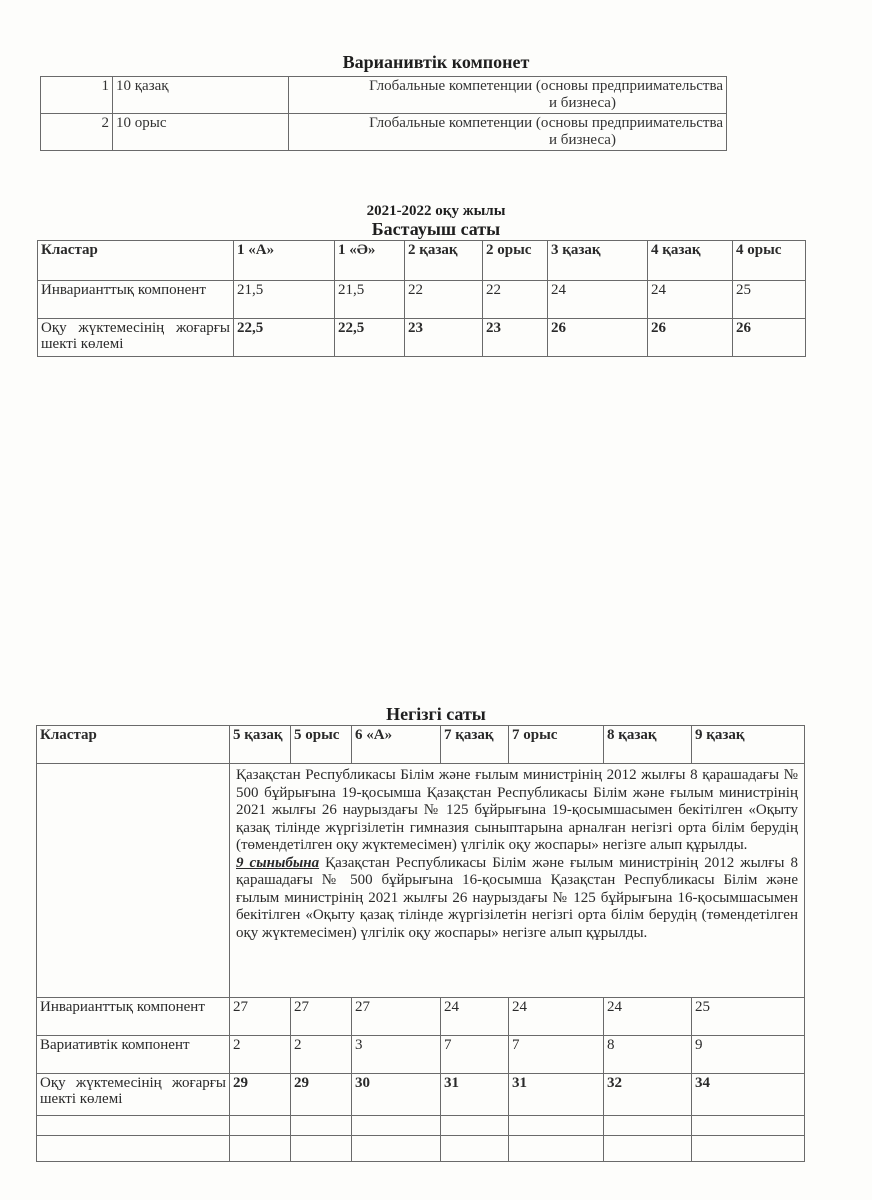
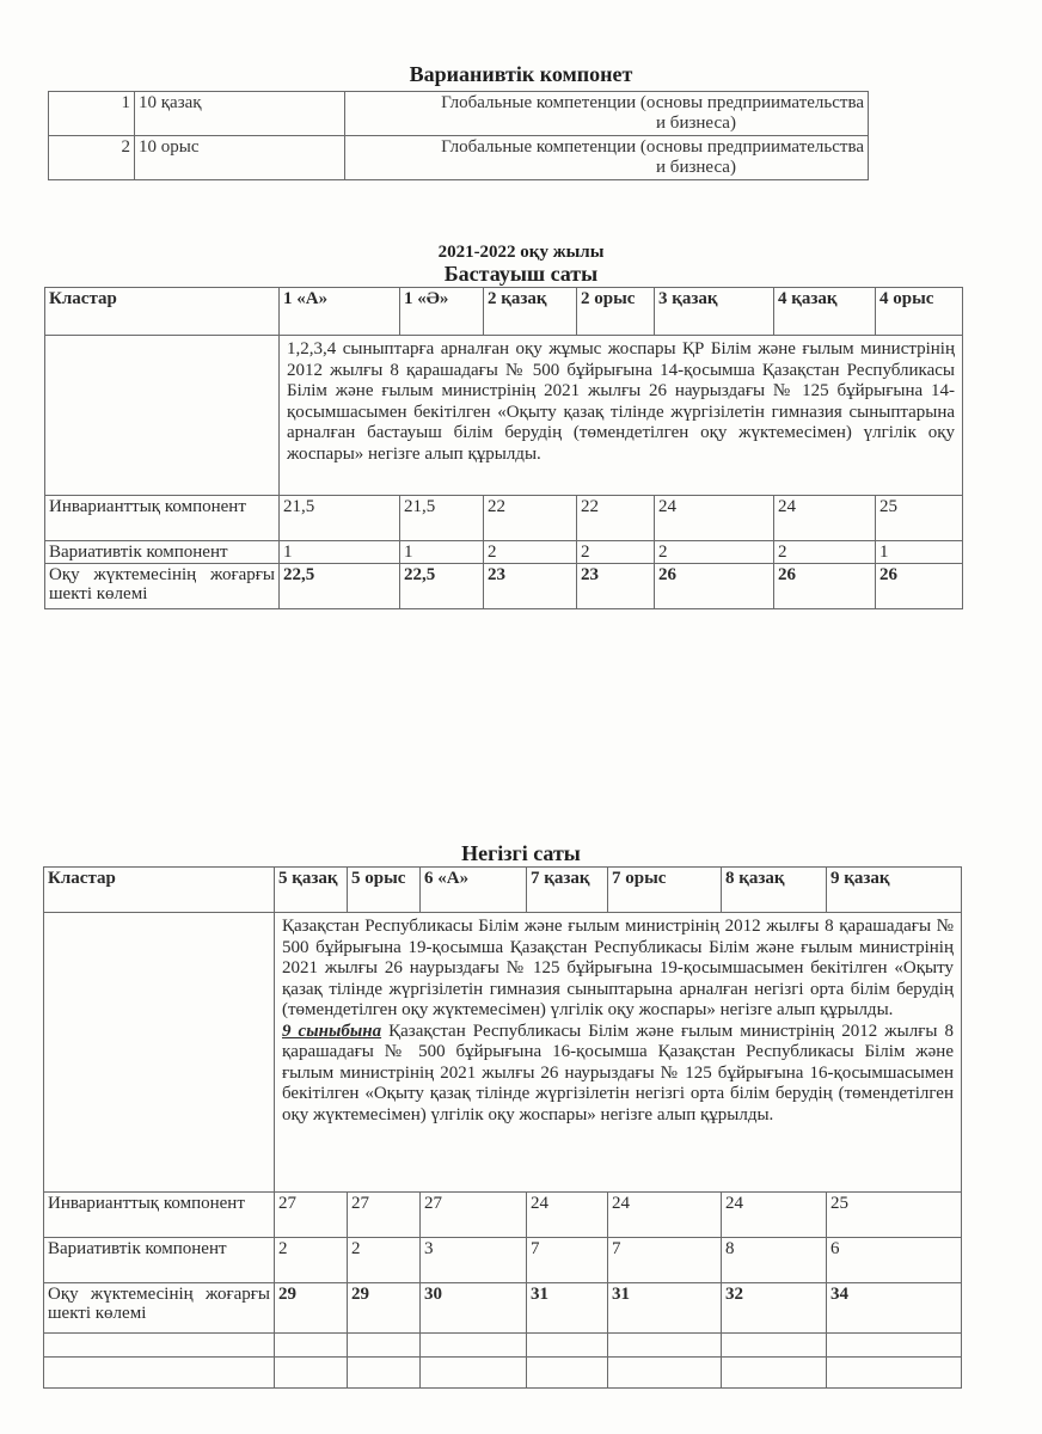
  Варианивтік компонет
  1	10 қазақ	Глобальные компетенции (основы предприимательства и бизнеса)
  2	10 орыс	Глобальные компетенции (основы предприимательства и бизнеса)
  2021-2022 оқу жылы
  Бастауыш саты
  Кластар	1 «А»	1 «Ә»	2 қазақ	2 орыс	3 қазақ	4 қазақ	4 орыс
+ 	1,2,3,4 сыныптарға арналған оқу жұмыс жоспары ҚР Білім және ғылым министрінің 2012 жылғы 8 қарашадағы № 500 бұйрығына 14-қосымша Қазақстан Республикасы Білім және ғылым министрінің 2021 жылғы 26 наурыздағы № 125 бұйрығына 14-қосымшасымен бекітілген «Оқыту қазақ тілінде жүргізілетін гимназия сыныптарына арналған бастауыш білім берудің (төмендетілген оқу жүктемесімен) үлгілік оқу жоспары» негізге алып құрылды.
  Инварианттық компонент	21,5	21,5	22	22	24	24	25
+ Вариативтік компонент	1	1	2	2	2	2	1
  Оқу жүктемесінің жоғарғы шекті көлемі	22,5	22,5	23	23	26	26	26
  Негізгі саты
  Кластар	5 қазақ	5 орыс	6 «А»	7 қазақ	7 орыс	8 қазақ	9 қазақ
  	Қазақстан Республикасы Білім және ғылым министрінің 2012 жылғы 8 қарашадағы № 500 бұйрығына 19-қосымша Қазақстан Республикасы Білім және ғылым министрінің 2021 жылғы 26 наурыздағы № 125 бұйрығына 19-қосымшасымен бекітілген «Оқыту қазақ тілінде жүргізілетін гимназия сыныптарына арналған негізгі орта білім берудің (төмендетілген оқу жүктемесімен) үлгілік оқу жоспары» негізге алып құрылды. 9 сыныбына Қазақстан Республикасы Білім және ғылым министрінің 2012 жылғы 8 қарашадағы № 500 бұйрығына 16-қосымша Қазақстан Республикасы Білім және ғылым министрінің 2021 жылғы 26 наурыздағы № 125 бұйрығына 16-қосымшасымен бекітілген «Оқыту қазақ тілінде жүргізілетін негізгі орта білім берудің (төмендетілген оқу жүктемесімен) үлгілік оқу жоспары» негізге алып құрылды.
  Инварианттық компонент	27	27	27	24	24	24	25
- Вариативтік компонент	2	2	3	7	7	8	9
+ Вариативтік компонент	2	2	3	7	7	8	6
  Оқу жүктемесінің жоғарғы шекті көлемі	29	29	30	31	31	32	34
